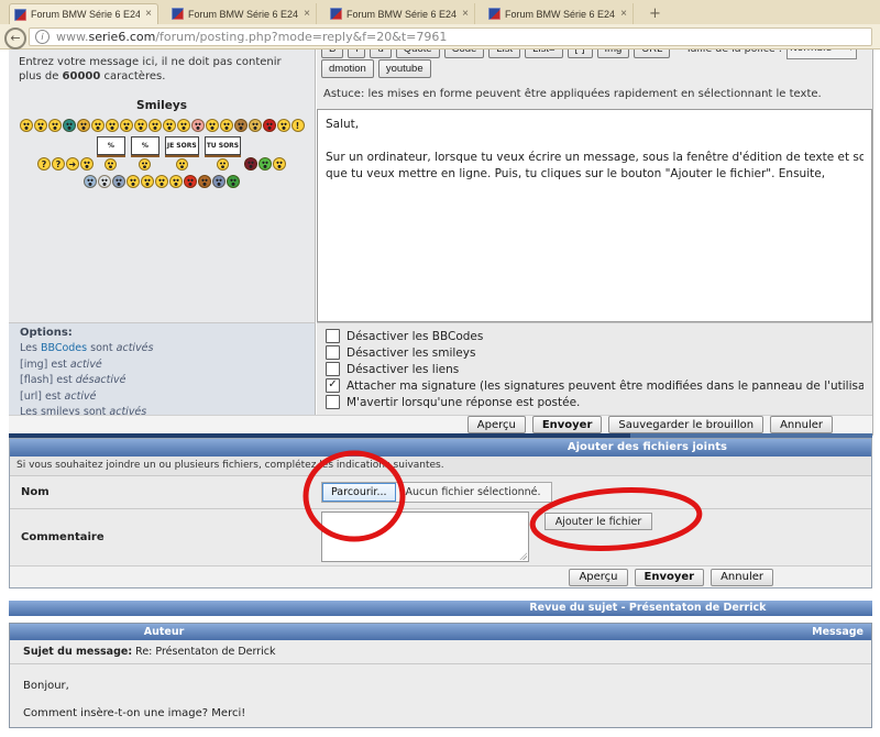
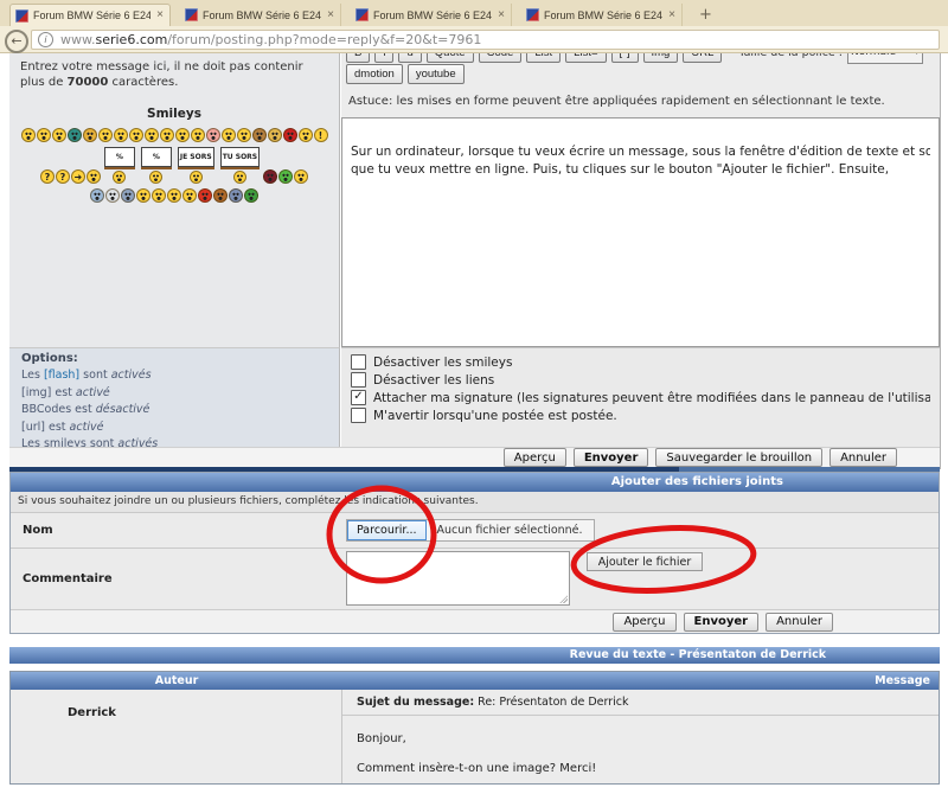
  Forum BMW Série 6 E24
  ×
  Forum BMW Série 6 E24
  ×
  Forum BMW Série 6 E24
  ×
  Forum BMW Série 6 E24
  ×
  +
  ←
  i
  www.serie6.com/forum/posting.php?mode=reply&f=20&t=7961
- Entrez votre message ici, il ne doit pas contenir plus de 60000 caractères.
+ Entrez votre message ici, il ne doit pas contenir plus de 70000 caractères.
  Smileys
  !
  ?
  ?
  ➜
  B
  i
  u
  Quote
  Code
  List
  List=
  [*]
  Img
  URL
  Taille de la police :
  dmotion
  youtube
  Astuce: les mises en forme peuvent être appliquées rapidement en sélectionnant le texte.
- Salut,
  Sur un ordinateur, lorsque tu veux écrire un message, sous la fenêtre d'édition de texte et so
  que tu veux mettre en ligne. Puis, tu cliques sur le bouton "Ajouter le fichier". Ensuite,
  Options:
- Les BBCodes sont activés
+ Les [flash] sont activés
  [img] est activé
- [flash] est désactivé
+ BBCodes est désactivé
  [url] est activé
  Les smileys sont activés
- Désactiver les BBCodes
  Désactiver les smileys
  Désactiver les liens
  ✓
  Attacher ma signature (les signatures peuvent être modifiées dans le panneau de l'utilisa
- M'avertir lorsqu'une réponse est postée.
+ M'avertir lorsqu'une postée est postée.
  Aperçu
  Envoyer
  Sauvegarder le brouillon
  Annuler
  Ajouter des fichiers joints
  Si vous souhaitez joindre un ou plusieurs fichiers, complétezes indication suivantes.
  Nom
  Parcourir...
  Aucun fichier sélectionné.
  Commentaire
  Ajouter le fichier
  Aperçu
  Envoyer
  Annuler
- Revue du sujet - Présentaton de Derrick
+ Revue du texte - Présentaton de Derrick
  Auteur
  Message
+ Derrick
  Sujet du message: Re: Présentaton de Derrick
  Bonjour,
  Comment insère-t-on une image? Merci!
